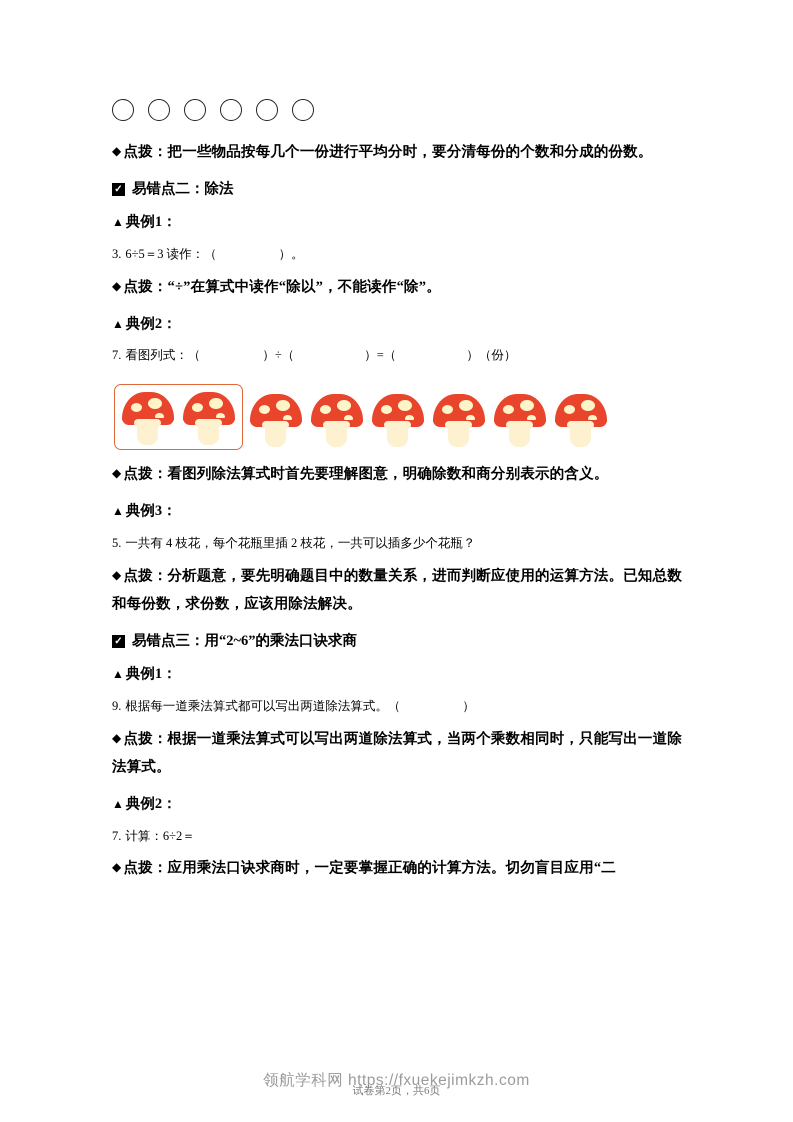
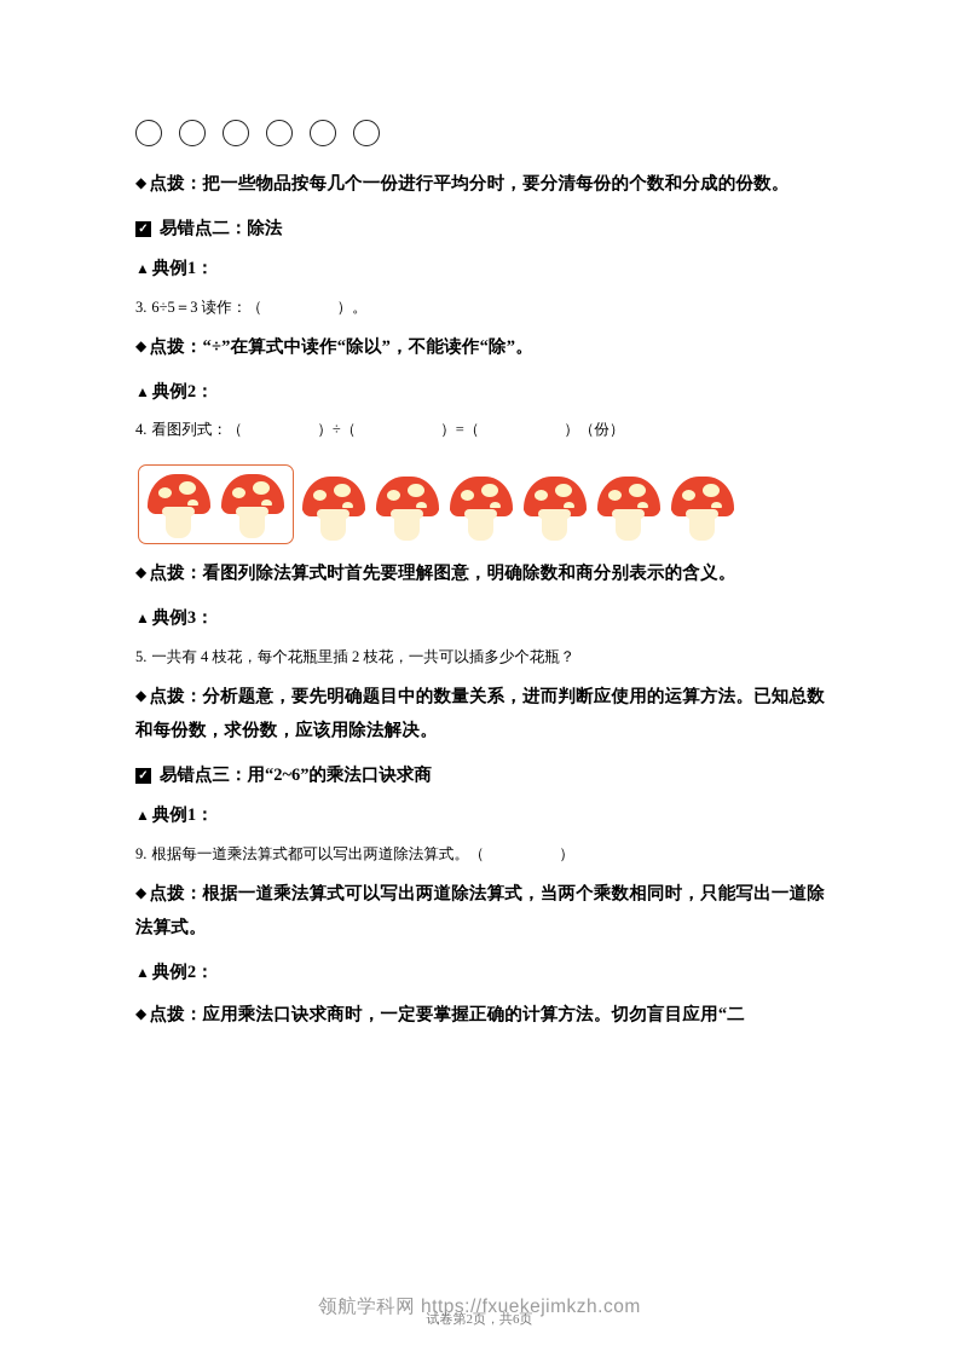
  ◆ 点拨：把一些物品按每几个一份进行平均分时，要分清每份的个数和分成的份数。
  ✓
  易错点二：除法
  ▲ 典例1：
  3. 6÷5＝3 读作：（ ）。
  ◆ 点拨：“÷”在算式中读作“除以”，不能读作“除”。
  ▲ 典例2：
- 7. 看图列式：（ ）÷（ ）=（ ）（份）
+ 4. 看图列式：（ ）÷（ ）=（ ）（份）
  ◆ 点拨：看图列除法算式时首先要理解图意，明确除数和商分别表示的含义。
  ▲ 典例3：
  5. 一共有 4 枝花，每个花瓶里插 2 枝花，一共可以插多少个花瓶？
  ◆ 点拨：分析题意，要先明确题目中的数量关系，进而判断应使用的运算方法。已知总数和每份数，求份数，应该用除法解决。
  ✓
  易错点三：用“2~6”的乘法口诀求商
  ▲ 典例1：
  9. 根据每一道乘法算式都可以写出两道除法算式。（ ）
  ◆ 点拨：根据一道乘法算式可以写出两道除法算式，当两个乘数相同时，只能写出一道除法算式。
  ▲ 典例2：
- 7. 计算：6÷2＝
  ◆ 点拨：应用乘法口诀求商时，一定要掌握正确的计算方法。切勿盲目应用“二
  领航学科网 https://fxuekejimkzh.com
  试卷第2页，共6页
